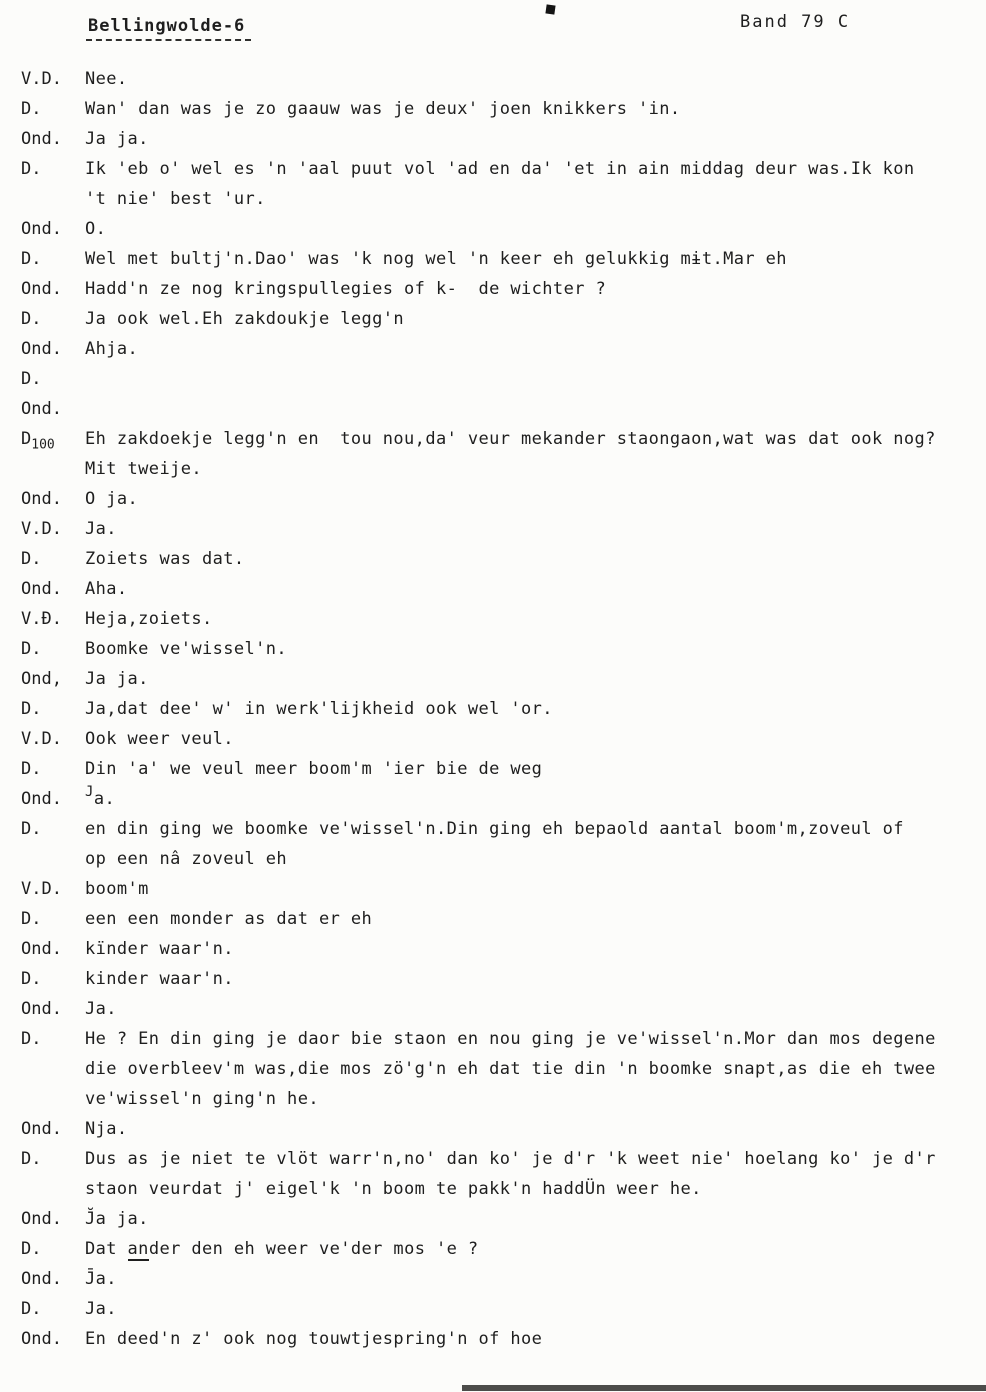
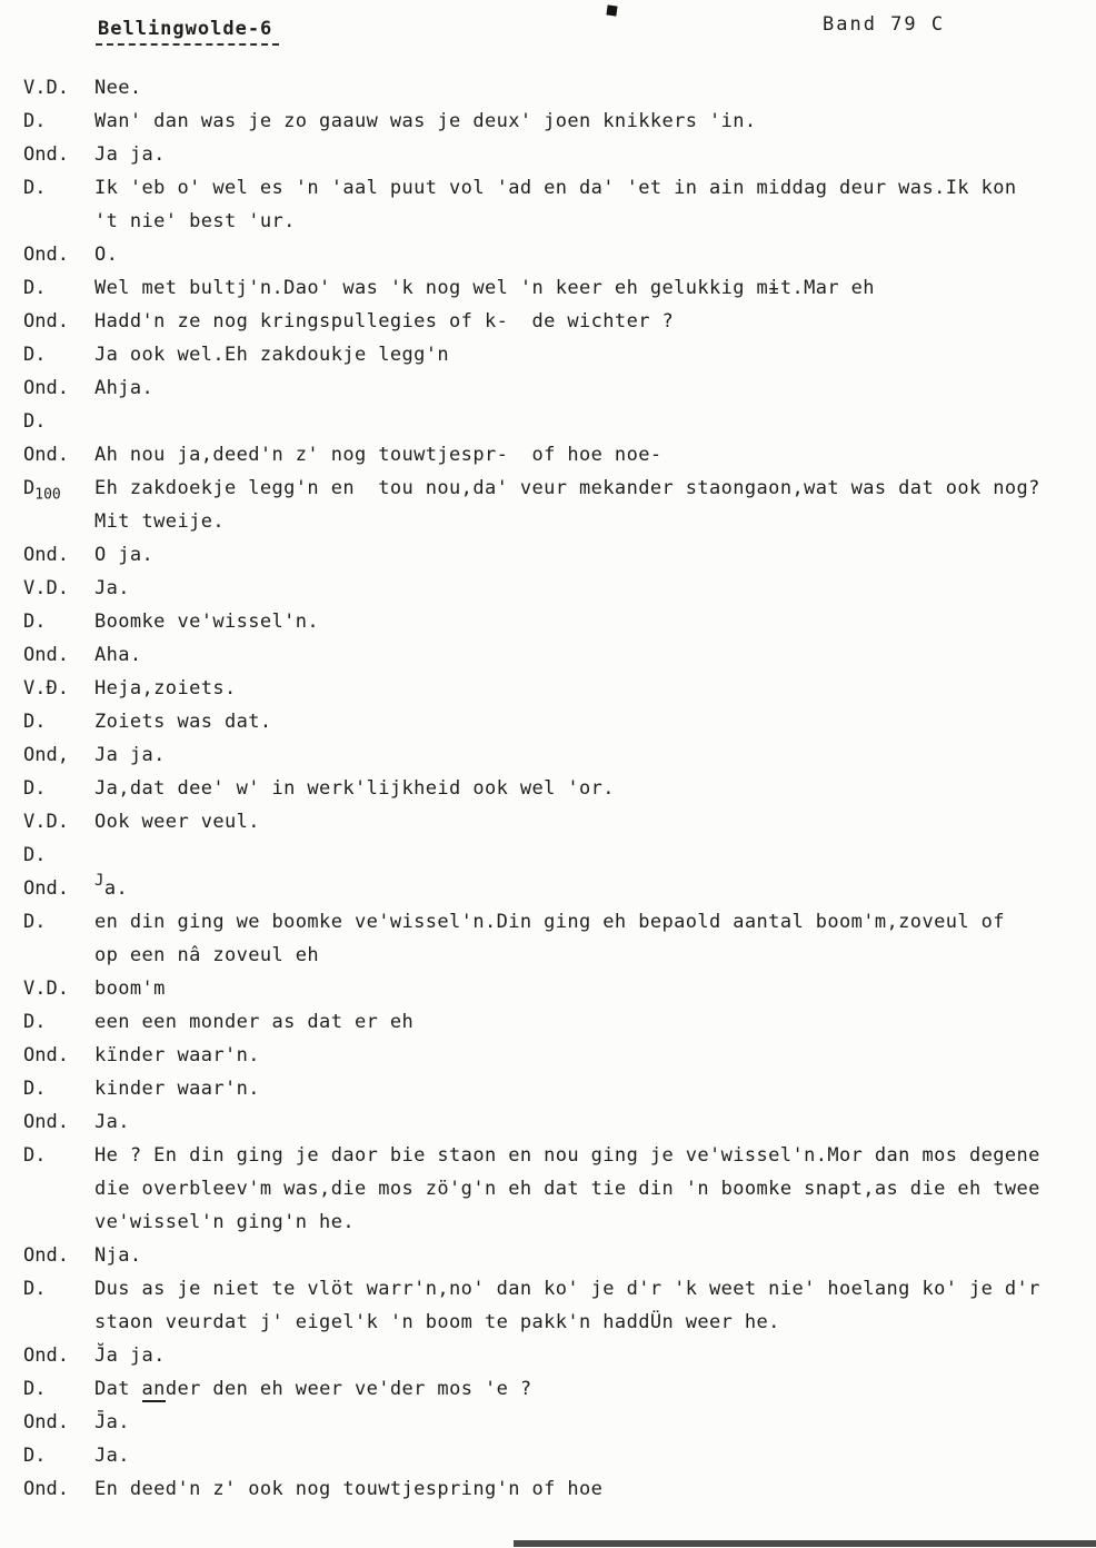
  Bellingwolde-6
  Band 79 C
  V.D.
  Nee.
  D.
  Wan' dan was je zo gaauw was je deux' joen knikkers 'in.
  Ond.
  Ja ja.
  D.
  Ik 'eb o' wel es 'n 'aal puut vol 'ad en da' 'et in ain middag deur was.Ik kon
  't nie' best 'ur.
  Ond.
  O.
  D.
  Wel met bultj'n.Dao' was 'k nog wel 'n keer eh gelukkig mɨt.Mar eh
  Ond.
  Hadd'n ze nog kringspullegies of k- de wichter ?
  D.
  Ja ook wel.Eh zakdoukje legg'n
  Ond.
  Ahja.
  D.
  Ond.
+ Ah nou ja,deed'n z' nog touwtjespr- of hoe noe-
  D100
  Eh zakdoekje legg'n en tou nou,da' veur mekander staongaon,wat was dat ook nog?
  Mit tweije.
  Ond.
  O ja.
  V.D.
  Ja.
  D.
- Zoiets was dat.
+ Boomke ve'wissel'n.
  Ond.
  Aha.
  V.Đ.
  Heja,zoiets.
  D.
- Boomke ve'wissel'n.
+ Zoiets was dat.
  Ond,
  Ja ja.
  D.
  Ja,dat dee' w' in werk'lijkheid ook wel 'or.
  V.D.
  Ook weer veul.
  D.
- Din 'a' we veul meer boom'm 'ier bie de weg
  Ond.
  Ja.
  D.
  en din ging we boomke ve'wissel'n.Din ging eh bepaold aantal boom'm,zoveul of
  op een nâ zoveul eh
  V.D.
  boom'm
  D.
  een een monder as dat er eh
  Ond.
  kïnder waar'n.
  D.
  kinder waar'n.
  Ond.
  Ja.
  D.
  He ? En din ging je daor bie staon en nou ging je ve'wissel'n.Mor dan mos degene
  die overbleev'm was,die mos zö'g'n eh dat tie din 'n boomke snapt,as die eh twee
  ve'wissel'n ging'n he.
  Ond.
  Nja.
  D.
  Dus as je niet te vlöt warr'n,no' dan ko' je d'r 'k weet nie' hoelang ko' je d'r
  staon veurdat j' eigel'k 'n boom te pakk'n haddÜn weer he.
  Ond.
  J̆a ja.
  D.
  Dat ander den eh weer ve'der mos 'e ?
  Ond.
  J̄a.
  D.
  Ja.
  Ond.
  En deed'n z' ook nog touwtjespring'n of hoe
